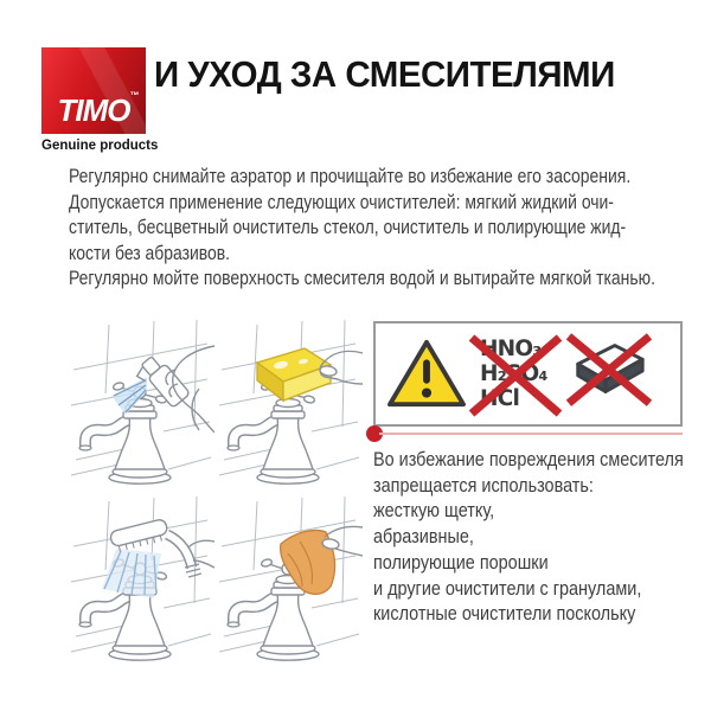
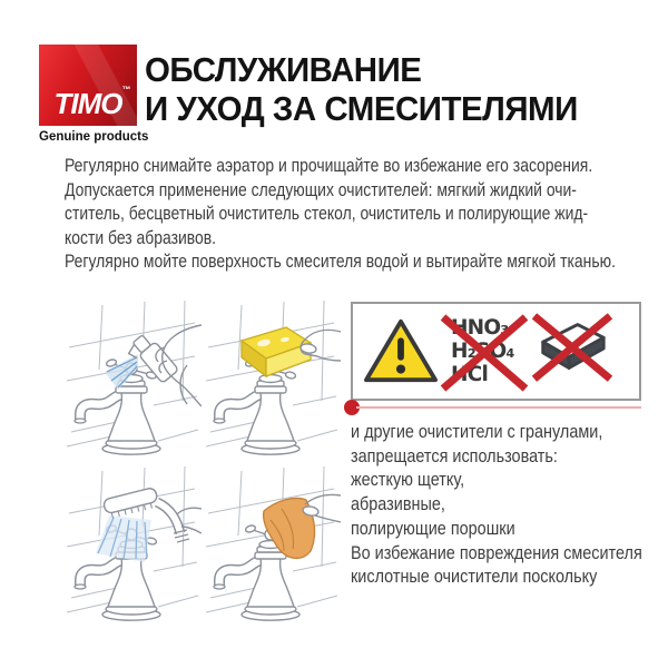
  TIMO
  ™
  Genuine products
+ ОБСЛУЖИВАНИЕ
  И УХОД ЗА СМЕСИТЕЛЯМИ
  Регулярно снимайте аэратор и прочищайте во избежание его засорения.
  Допускается применение следующих очистителей: мягкий жидкий очи-
  ститель, бесцветный очиститель стекол, очиститель и полирующие жид-
  кости без абразивов.
  Регулярно мойте поверхность смесителя водой и вытирайте мягкой тканью.
  NO₃
  H₂O₄
- Во избежание повреждения смесителя
+ и другие очистители с гранулами,
  запрещается использовать:
  жесткую щетку,
  абразивные,
  полирующие порошки
- и другие очистители с гранулами,
+ Во избежание повреждения смесителя
  кислотные очистители поскольку
